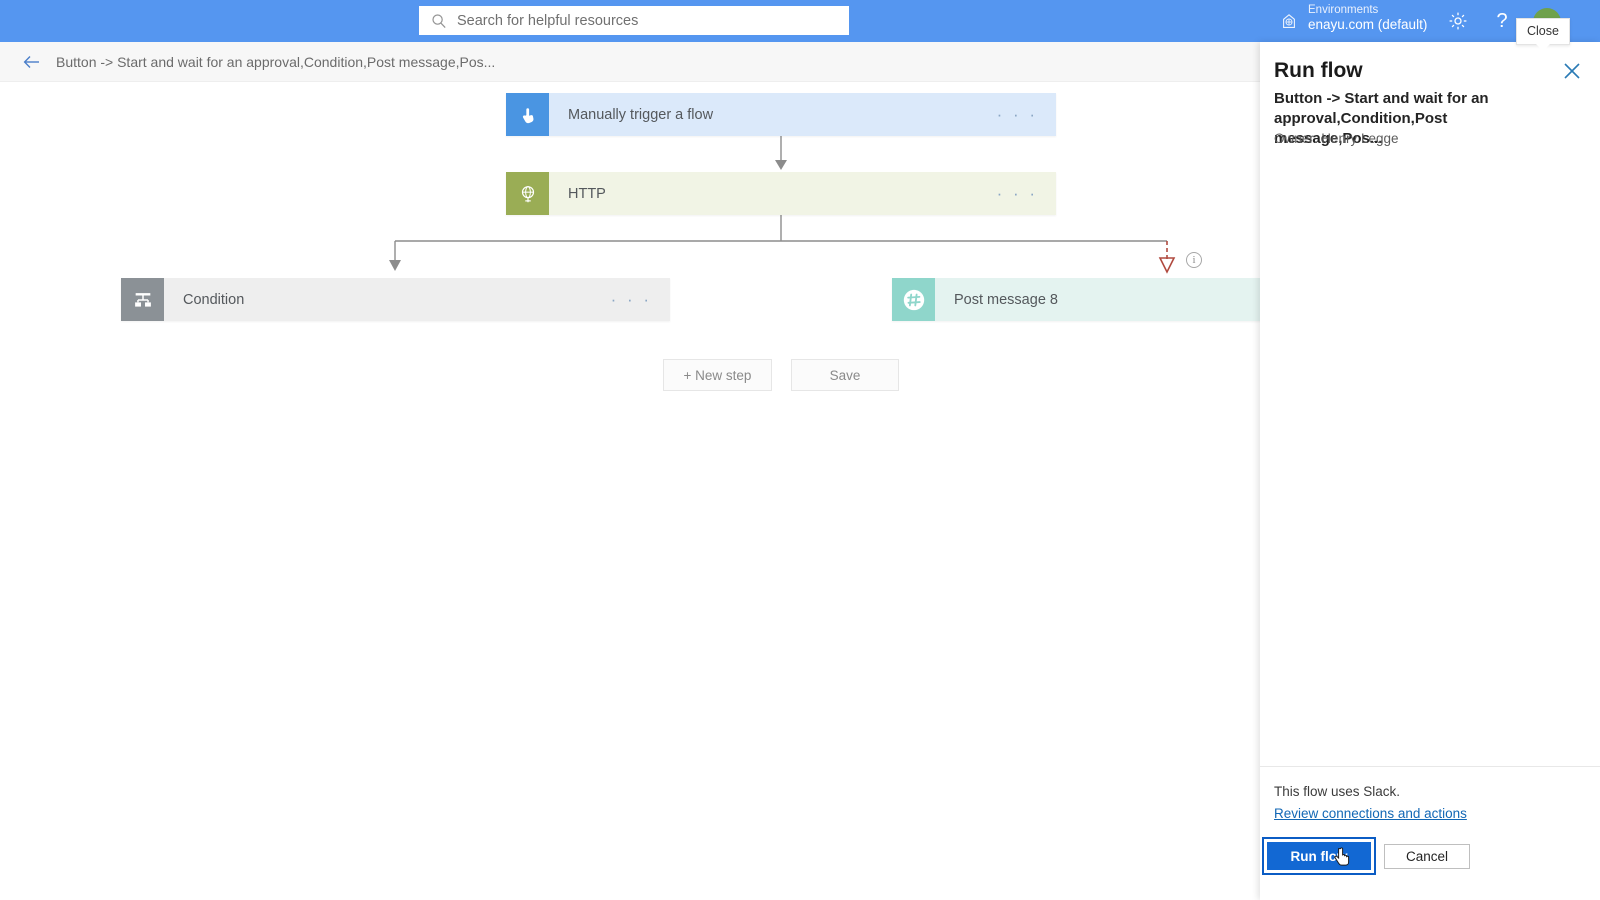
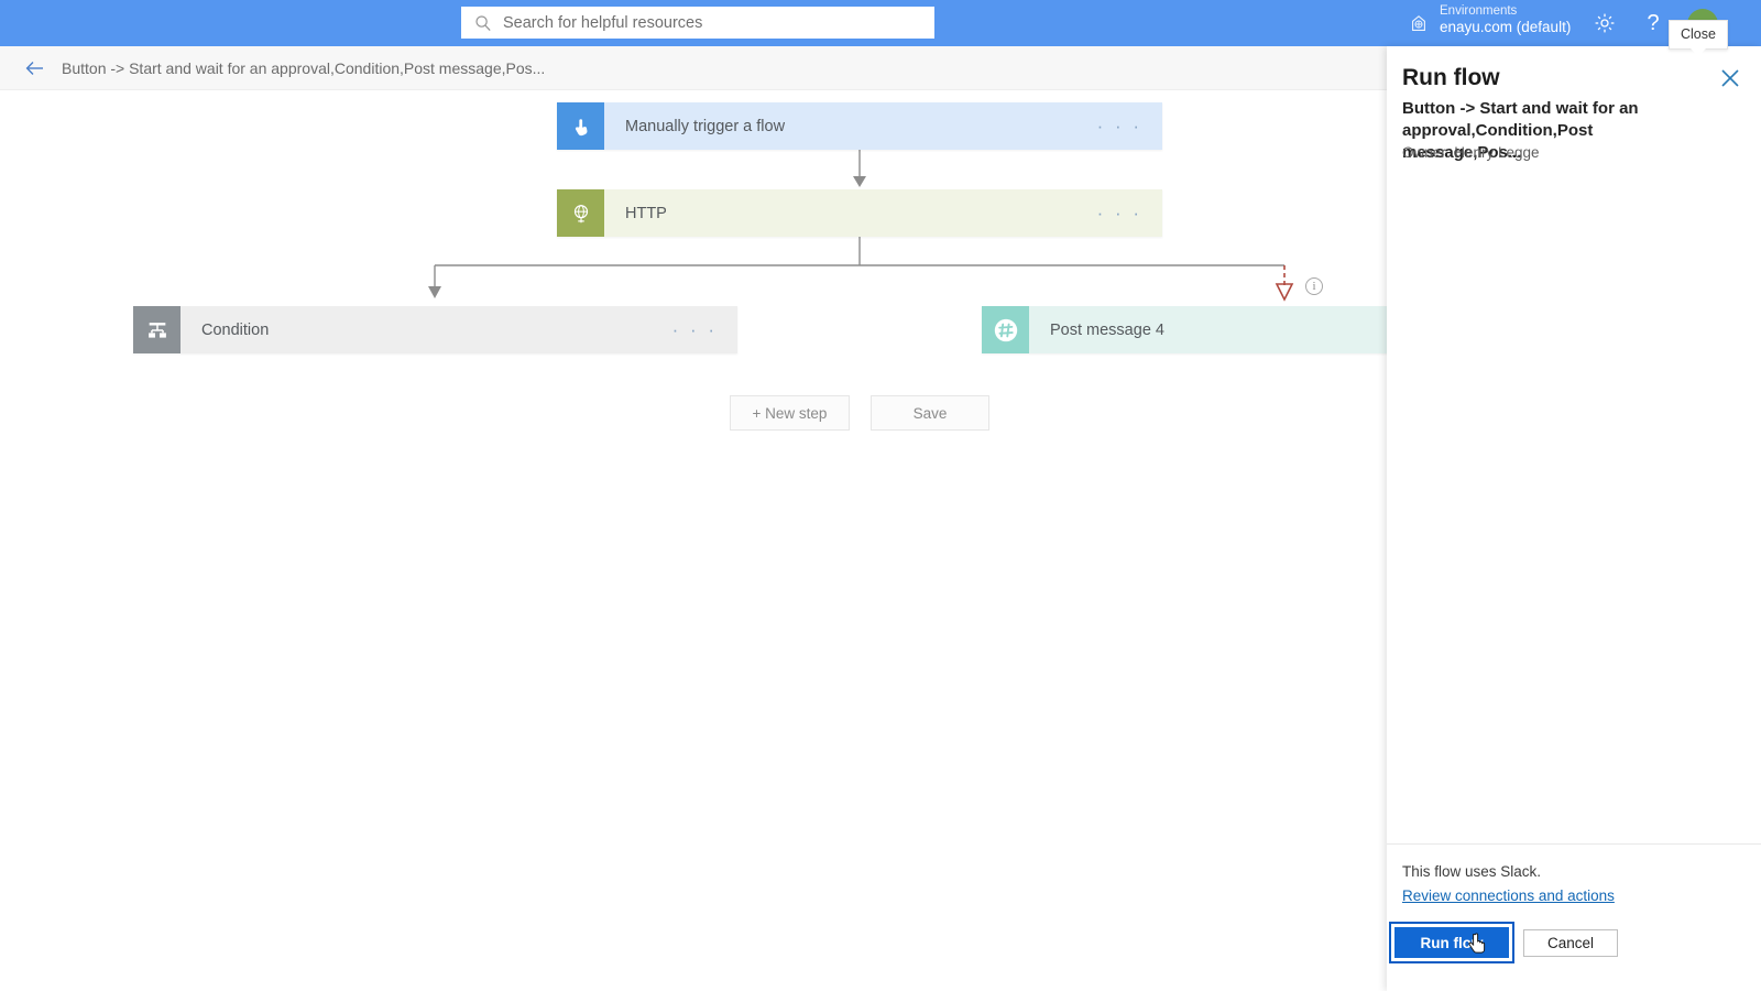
  Search for helpful resources
  Environments
  enayu.com (default)
  ?
  Close
  Button -> Start and wait for an approval,Condition,Post message,Pos...
  Manually trigger a flow
  · · ·
  HTTP
  · · ·
  Condition
  · · ·
- Post message 8
+ Post message 4
  i
  + New step
  Save
  Run flow
  Button -> Start and wait for an approval,Condition,Post message,Pos...
  Owner: Henry Legge
  This flow uses Slack.
  Review connections and actions
  Run flo
  Cancel
